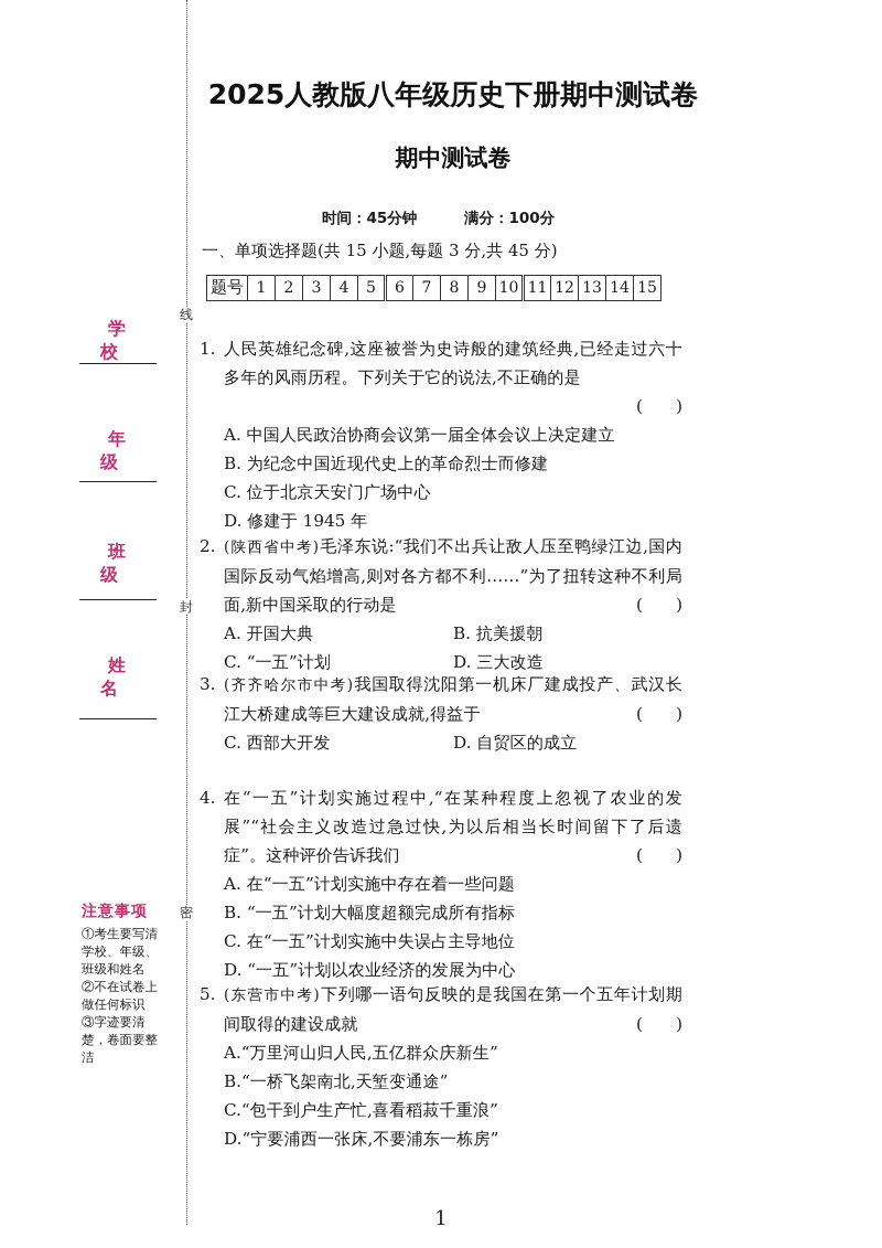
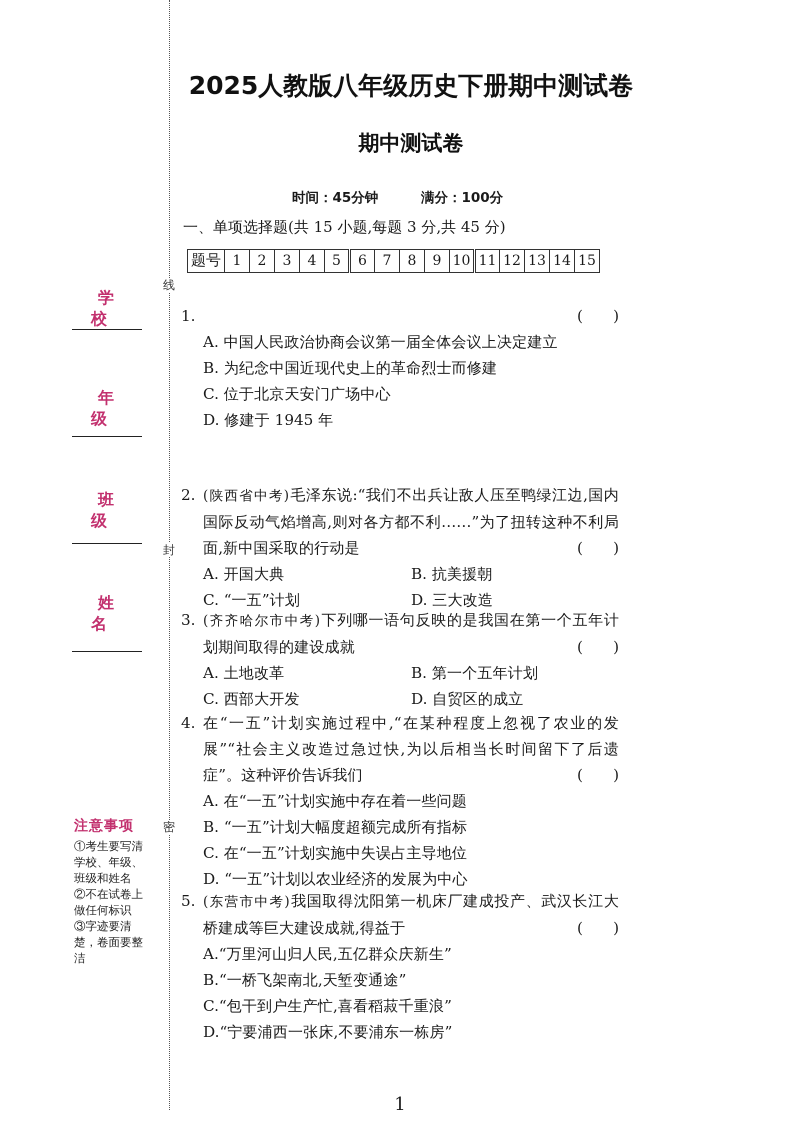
  线
  封
  密
  学校
  年级
  班级
  姓名
  注意事项
  ①考生要写清学校、年级、班级和姓名
  ②不在试卷上做任何标识
  ③字迹要清楚，卷面要整洁
  2025人教版八年级历史下册期中测试卷
  期中测试卷
  时间：45分钟 满分：100分
  一、单项选择题(共 15 小题,每题 3 分,共 45 分)
  题号	1	2	3	4	5	6	7	8	9	10	11	12	13	14	15
  1.
- 人民英雄纪念碑,这座被誉为史诗般的建筑经典,已经走过六十多年的风雨历程。下列关于它的说法,不正确的是
  (
  )
  A. 中国人民政治协商会议第一届全体会议上决定建立
  B. 为纪念中国近现代史上的革命烈士而修建
  C. 位于北京天安门广场中心
  D. 修建于 1945 年
  2.
  (陕西省中考)毛泽东说:“我们不出兵让敌人压至鸭绿江边,国内国际反动气焰增高,则对各方都不利……”为了扭转这种不利局面,新中国采取的行动是
  (
  )
  A. 开国大典
  B. 抗美援朝
  C. “一五”计划
  D. 三大改造
  3.
- (齐齐哈尔市中考)我国取得沈阳第一机床厂建成投产、武汉长江大桥建成等巨大建设成就,得益于
+ (齐齐哈尔市中考)下列哪一语句反映的是我国在第一个五年计划期间取得的建设成就
  (
  )
+ A. 土地改革
+ B. 第一个五年计划
  C. 西部大开发
  D. 自贸区的成立
  4.
  在“一五”计划实施过程中,“在某种程度上忽视了农业的发展”“社会主义改造过急过快,为以后相当长时间留下了后遗症”。这种评价告诉我们
  (
  )
  A. 在“一五”计划实施中存在着一些问题
  B. “一五”计划大幅度超额完成所有指标
  C. 在“一五”计划实施中失误占主导地位
  D. “一五”计划以农业经济的发展为中心
  5.
- (东营市中考)下列哪一语句反映的是我国在第一个五年计划期间取得的建设成就
+ (东营市中考)我国取得沈阳第一机床厂建成投产、武汉长江大桥建成等巨大建设成就,得益于
  (
  )
  A.“万里河山归人民,五亿群众庆新生”
  B.“一桥飞架南北,天堑变通途”
  C.“包干到户生产忙,喜看稻菽千重浪”
  D.“宁要浦西一张床,不要浦东一栋房”
  1
